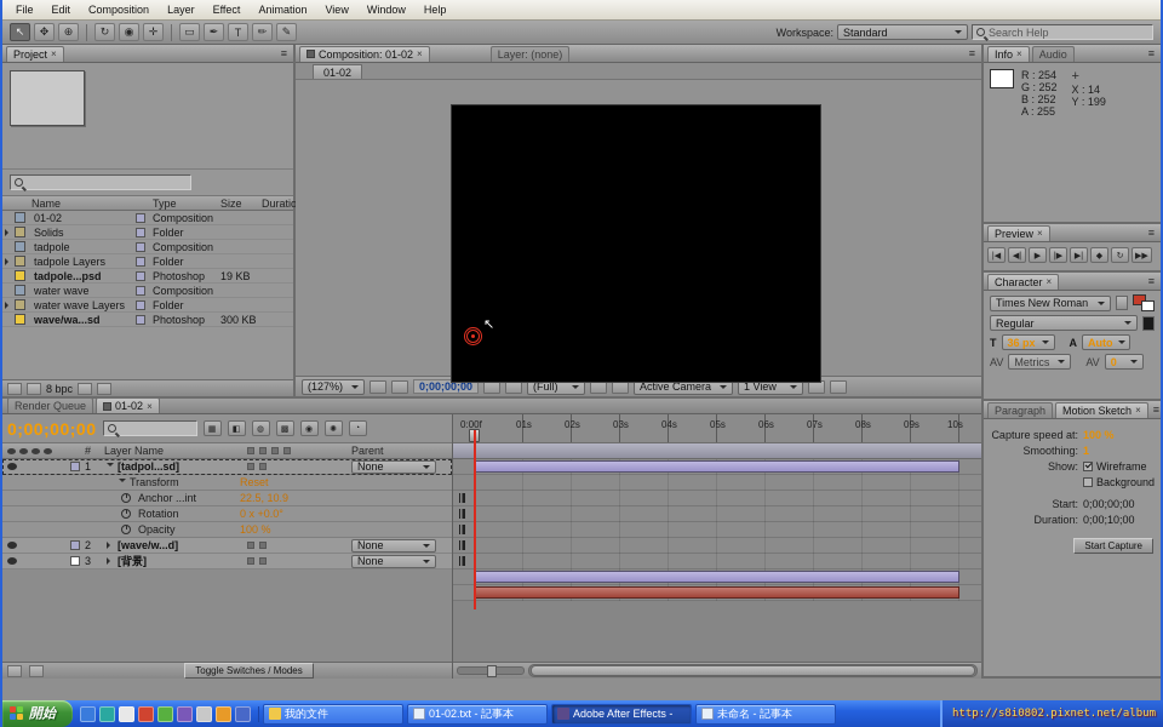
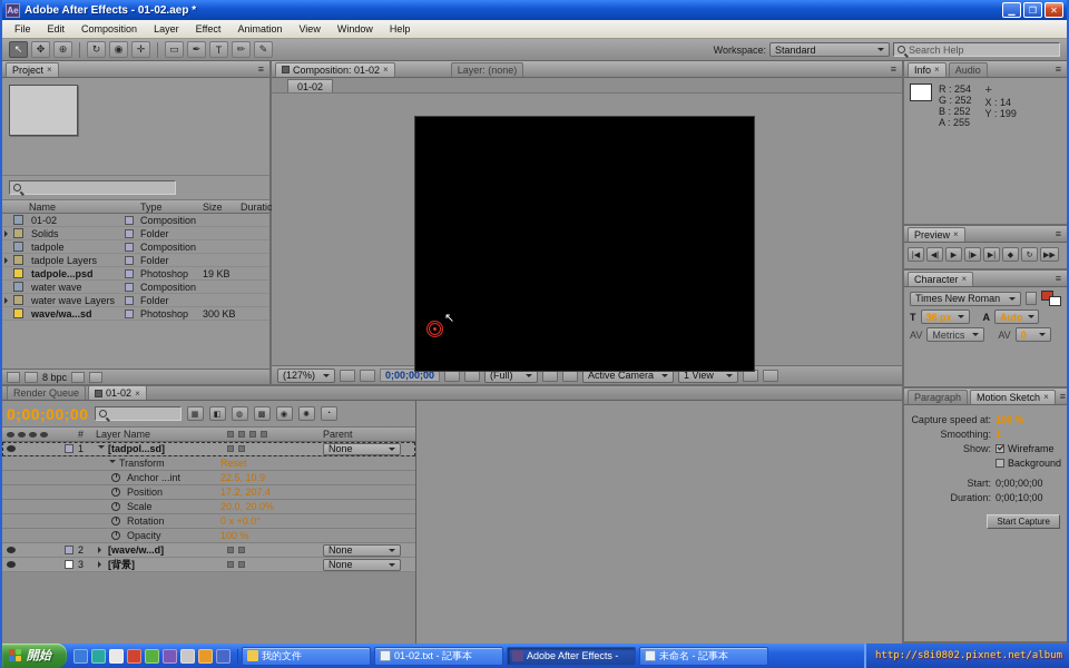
+ Ae
+ Adobe After Effects - 01-02.aep *
+ ▁
+ ❐
+ ✕
  File
  Edit
  Composition
  Layer
  Effect
  Animation
  View
  Window
  Help
  ↖
  ✥
  ⊕
  ↻
  ◉
  ✛
  ▭
  ✒
  T
  ✏
  ✎
  Workspace:
  Standard
  Search Help
  Project
  ×
  ≡
  Name
  Type
  Size
  Duratio
  01-02
  Composition
  Solids
  Folder
  tadpole
  Composition
  tadpole Layers
  Folder
  tadpole...psd
  Photoshop
  19 KB
  water wave
  Composition
  water wave Layers
  Folder
  wave/wa...sd
  Photoshop
  300 KB
  8 bpc
  Composition: 01-02
  ×
  Layer: (none)
  ≡
  01-02
  ↖
  (127%)
  0;00;00;00
  (Full)
  Active Camera
  1 View
  Render Queue
  01-02
  ×
  0;00;00;00
  #
  Layer Name
  Parent
  1
  [tadpol...sd]
  None
  Transform
  Reset
  Anchor ...int
  22.5, 10.9
+ Position
+ 17.2, 207.4
+ Scale
+ 20.0, 20.0%
  Rotation
  0 x +0.0°
  Opacity
  100 %
  2
  [wave/w...d]
  None
  3
  [背景]
  None
- Toggle Switches / Modes
- 0:00f
- 01s
- 02s
- 03s
- 04s
- 05s
- 06s
- 07s
- 08s
- 09s
- 10s
  Info
  ×
  Audio
  ≡
  R : 254
  G : 252
  B : 252
  A : 255
  +
  X : 14
  Y : 199
  Preview
  ×
  ≡
  Character
  ×
  ≡
  Times New Roman
- Regular
  T
  36 px
  A
  Auto
  AV
  Metrics
  AV
  0
  Paragraph
  Motion Sketch
  ×
  ≡
  Capture speed at:
  100 %
  Smoothing:
  1
  Show:
  Wireframe
  Background
  Start:
  0;00;00;00
  Duration:
  0;00;10;00
  Start Capture
  開始
  我的文件
  01-02.txt - 記事本
  Adobe After Effects -
  未命名 - 記事本
  http://s8i0802.pixnet.net/album
